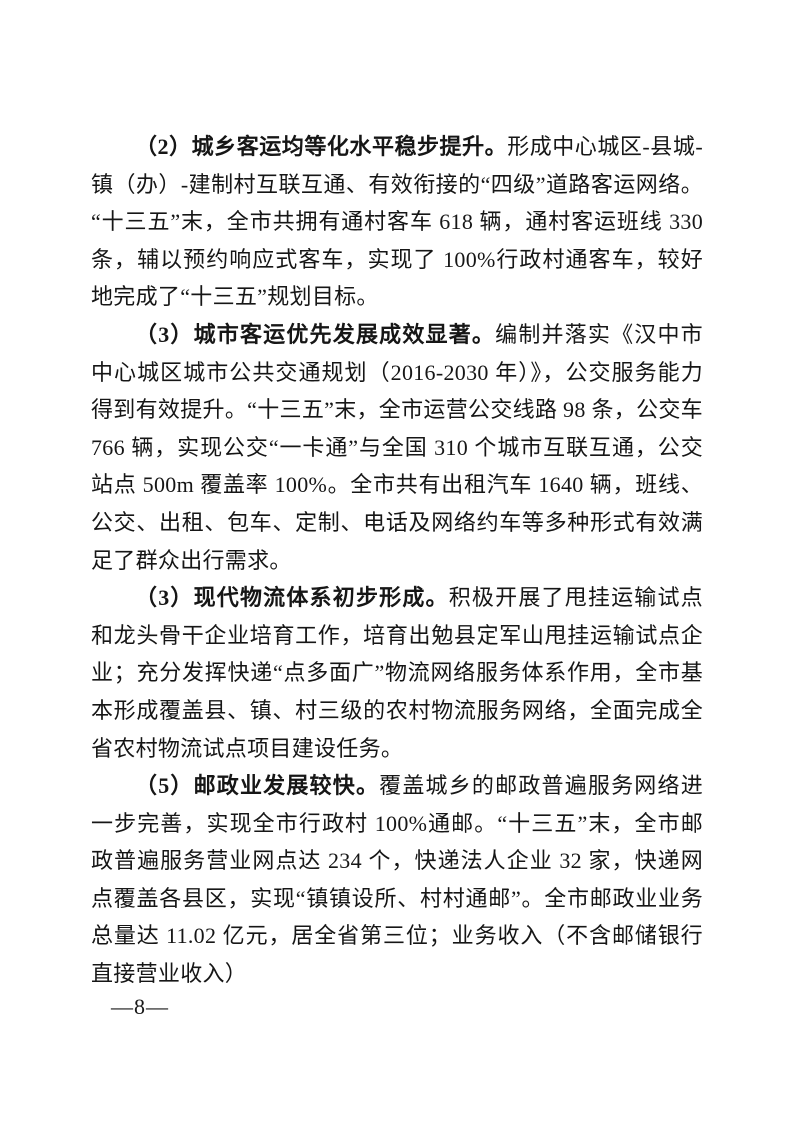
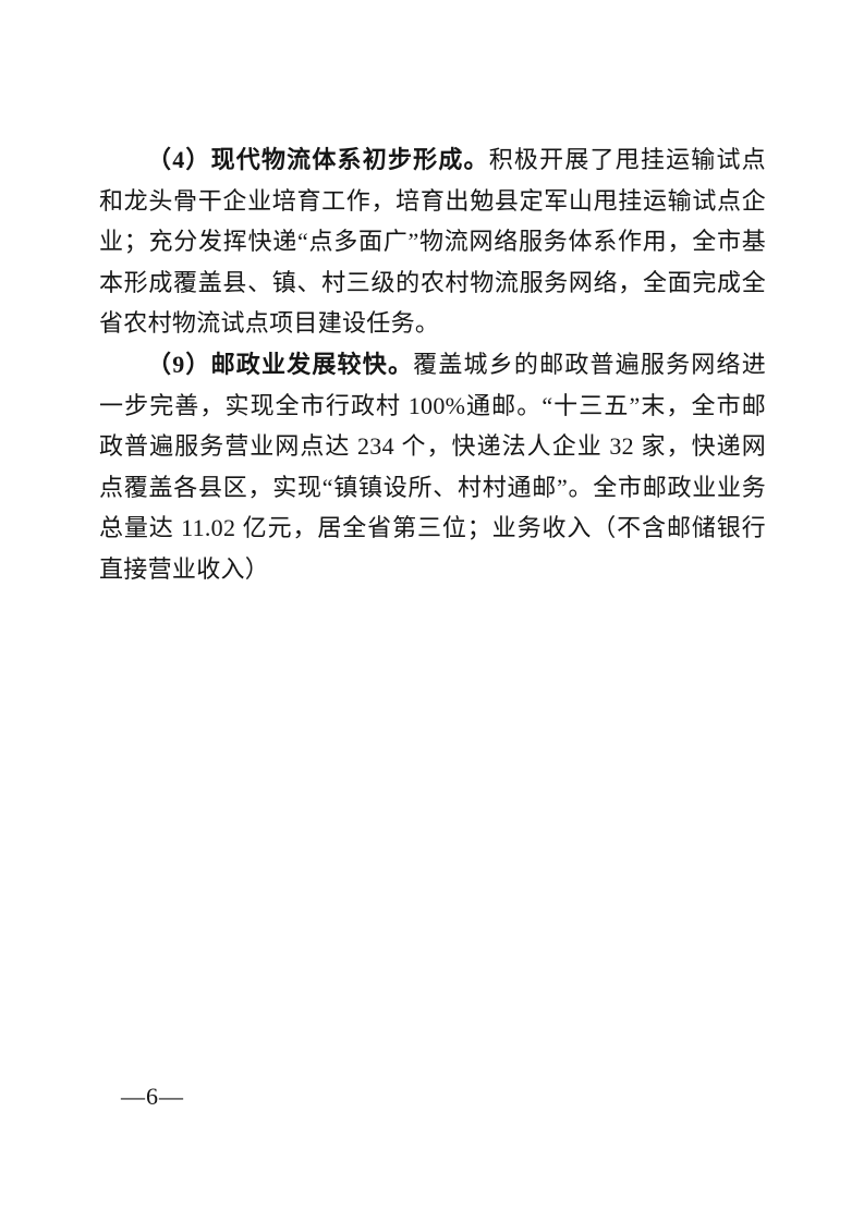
- （2）城乡客运均等化水平稳步提升。形成中心城区-县城-镇（办）-建制村互联互通、有效衔接的“四级”道路客运网络。“十三五”末，全市共拥有通村客车 618 辆，通村客运班线 330 条，辅以预约响应式客车，实现了 100%行政村通客车，较好地完成了“十三五”规划目标。
- （3）城市客运优先发展成效显著。编制并落实《汉中市中心城区城市公共交通规划（2016-2030 年）》，公交服务能力得到有效提升。“十三五”末，全市运营公交线路 98 条，公交车 766 辆，实现公交“一卡通”与全国 310 个城市互联互通，公交站点 500m 覆盖率 100%。全市共有出租汽车 1640 辆，班线、公交、出租、包车、定制、电话及网络约车等多种形式有效满足了群众出行需求。
- （3）现代物流体系初步形成。积极开展了甩挂运输试点和龙头骨干企业培育工作，培育出勉县定军山甩挂运输试点企业；充分发挥快递“点多面广”物流网络服务体系作用，全市基本形成覆盖县、镇、村三级的农村物流服务网络，全面完成全省农村物流试点项目建设任务。
+ （4）现代物流体系初步形成。积极开展了甩挂运输试点和龙头骨干企业培育工作，培育出勉县定军山甩挂运输试点企业；充分发挥快递“点多面广”物流网络服务体系作用，全市基本形成覆盖县、镇、村三级的农村物流服务网络，全面完成全省农村物流试点项目建设任务。
- （5）邮政业发展较快。覆盖城乡的邮政普遍服务网络进一步完善，实现全市行政村 100%通邮。“十三五”末，全市邮政普遍服务营业网点达 234 个，快递法人企业 32 家，快递网点覆盖各县区，实现“镇镇设所、村村通邮”。全市邮政业业务总量达 11.02 亿元，居全省第三位；业务收入（不含邮储银行直接营业收入）
+ （9）邮政业发展较快。覆盖城乡的邮政普遍服务网络进一步完善，实现全市行政村 100%通邮。“十三五”末，全市邮政普遍服务营业网点达 234 个，快递法人企业 32 家，快递网点覆盖各县区，实现“镇镇设所、村村通邮”。全市邮政业业务总量达 11.02 亿元，居全省第三位；业务收入（不含邮储银行直接营业收入）
- —8—
+ —6—
